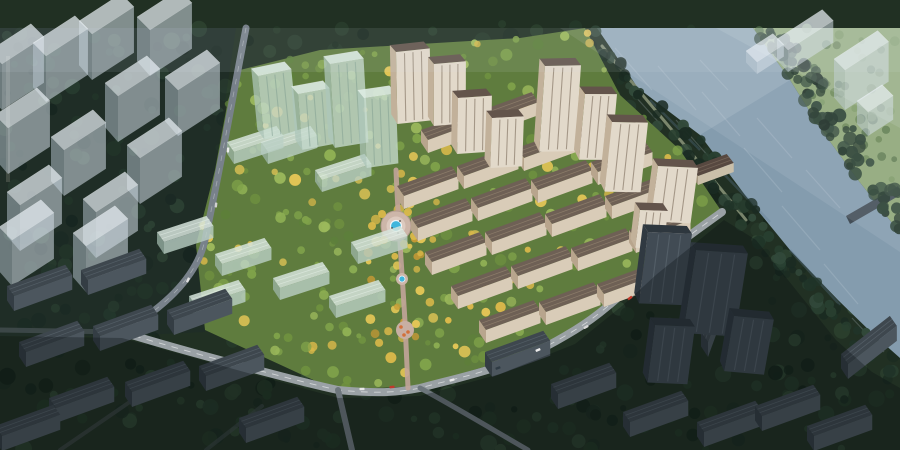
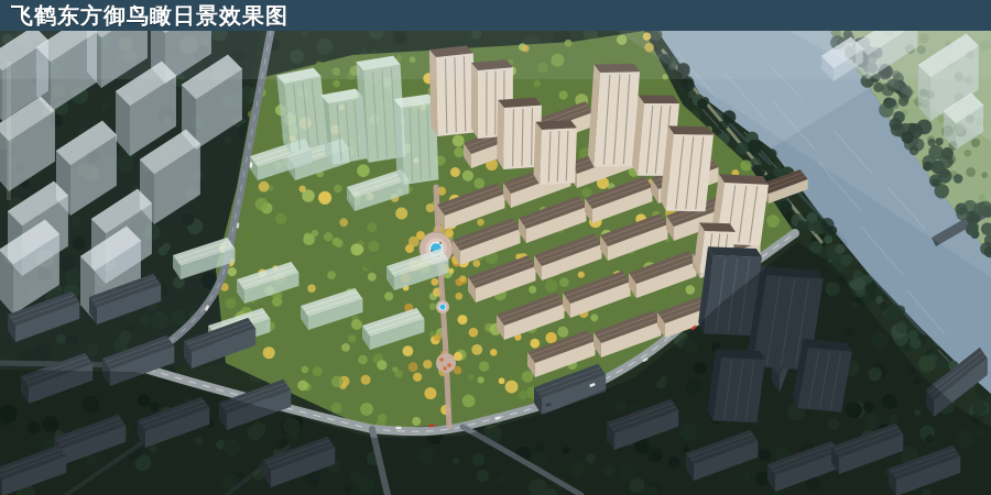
+ 飞鹤东方御鸟瞰日景效果图
